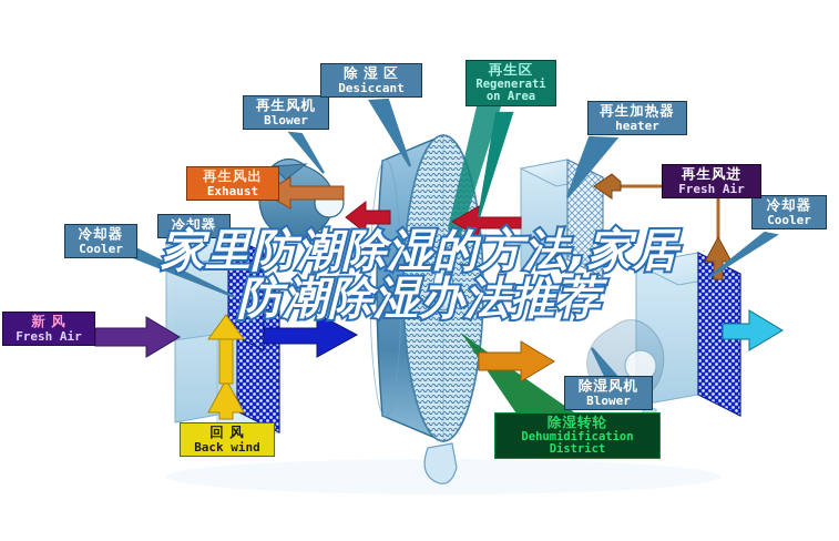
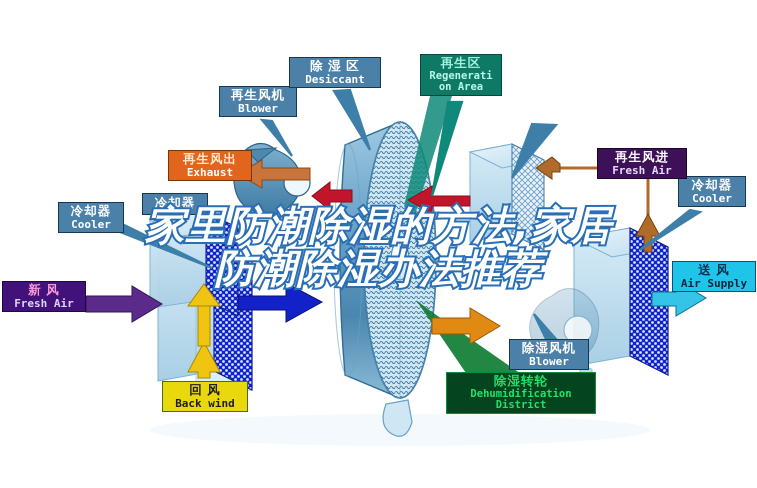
  再生风机
  Blower
  除 湿 区
  Desiccant
  再生区
  Regenerati
  on Area
- 再生加热器
- heater
  再生风出
  Exhaust
  冷却器
  Cooler
  再生风进
  Fresh Air
  冷却器
  Cooler
  冷却器
  新 风
  Fresh Air
+ 送 风
+ Air Supply
  除湿风机
  Blower
  回 风
  Back wind
  除湿转轮
  Dehumidification
  District
  家里防潮除湿的方法,家居
  防潮除湿办法推荐
